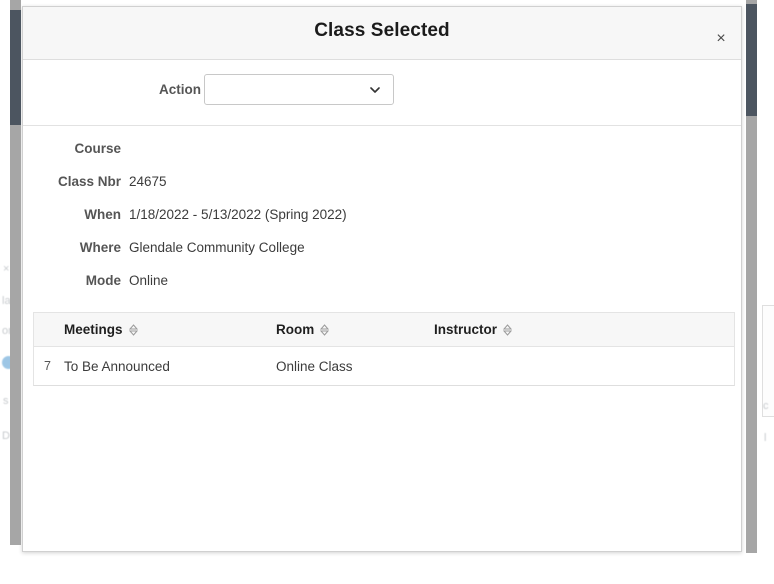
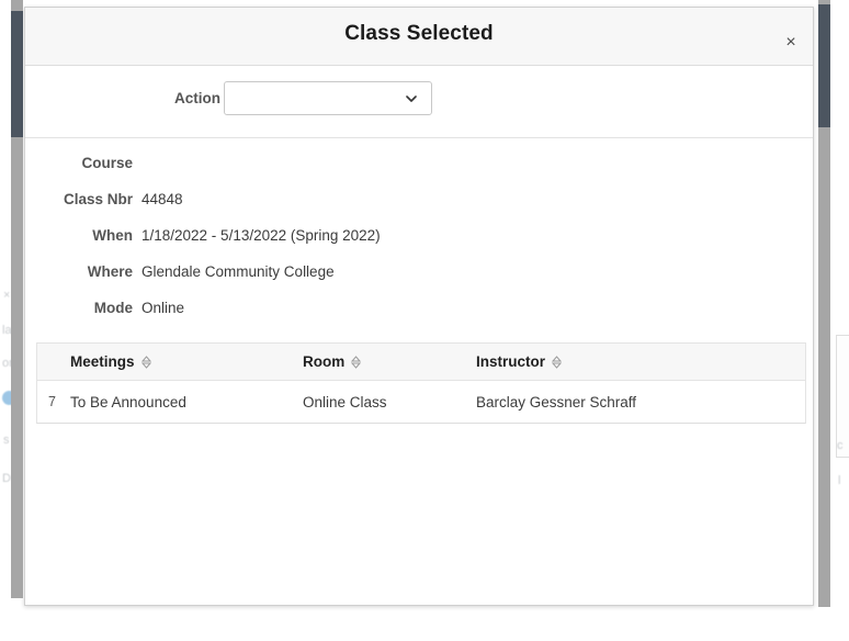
  ×
  la
  s
  D
  c
  l
  Class Selected
  ×
  Action
  Course
  Class Nbr
- 24675
+ 44848
  When
  1/18/2022 - 5/13/2022 (Spring 2022)
  Where
  Glendale Community College
  Mode
  Online
  Meetings
  Room
  Instructor
  7
  To Be Announced
  Online Class
+ Barclay Gessner Schraff
